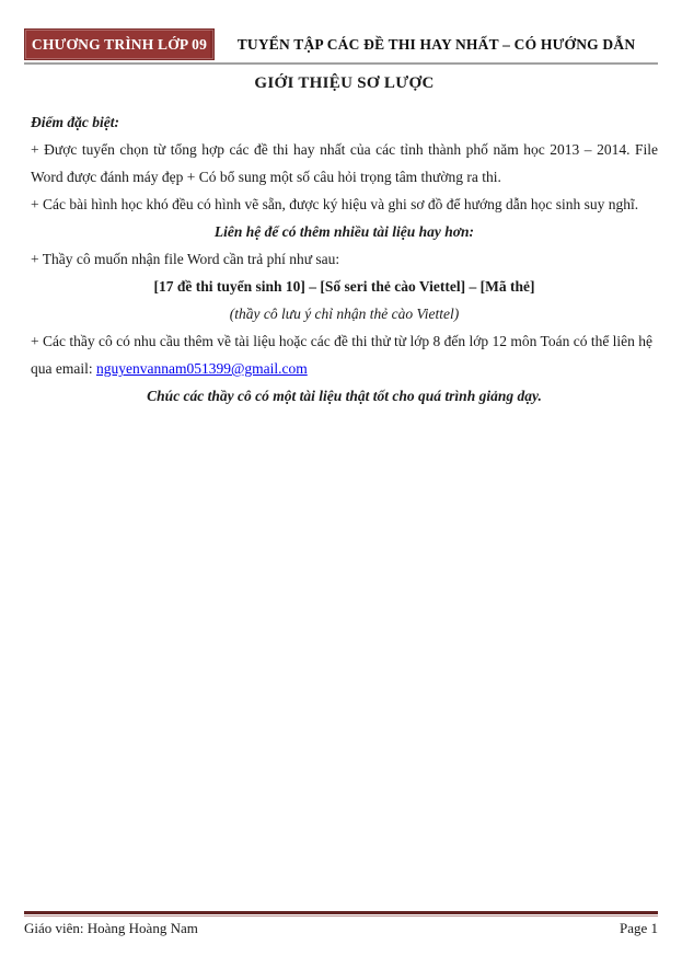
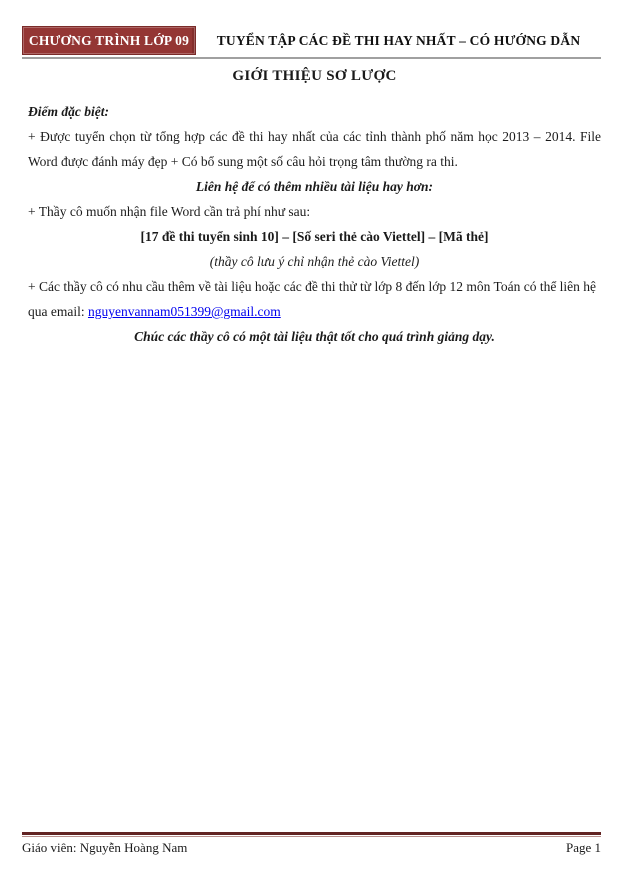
  CHƯƠNG TRÌNH LỚP 09
  TUYỂN TẬP CÁC ĐỀ THI HAY NHẤT – CÓ HƯỚNG DẪN
  GIỚI THIỆU SƠ LƯỢC
  Điểm đặc biệt:
  + Được tuyển chọn từ tổng hợp các đề thi hay nhất của các tỉnh thành phố năm học 2013 – 2014. File Word được đánh máy đẹp + Có bổ sung một số câu hỏi trọng tâm thường ra thi.
- + Các bài hình học khó đều có hình vẽ sẵn, được ký hiệu và ghi sơ đồ để hướng dẫn học sinh suy nghĩ.
  Liên hệ để có thêm nhiều tài liệu hay hơn:
  + Thầy cô muốn nhận file Word cần trả phí như sau:
  [17 đề thi tuyển sinh 10] – [Số seri thẻ cào Viettel] – [Mã thẻ]
  (thầy cô lưu ý chỉ nhận thẻ cào Viettel)
  + Các thầy cô có nhu cầu thêm về tài liệu hoặc các đề thi thử từ lớp 8 đến lớp 12 môn Toán có thể liên hệ qua email: nguyenvannam051399@gmail.com
  Chúc các thầy cô có một tài liệu thật tốt cho quá trình giảng dạy.
- Giáo viên: Hoàng Hoàng Nam
+ Giáo viên: Nguyễn Hoàng Nam
  Page 1
